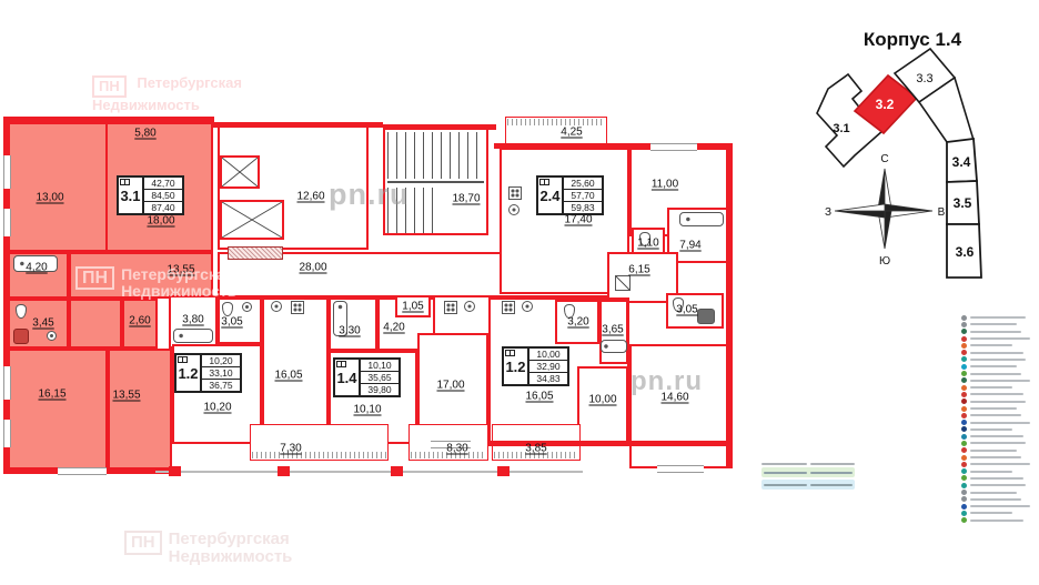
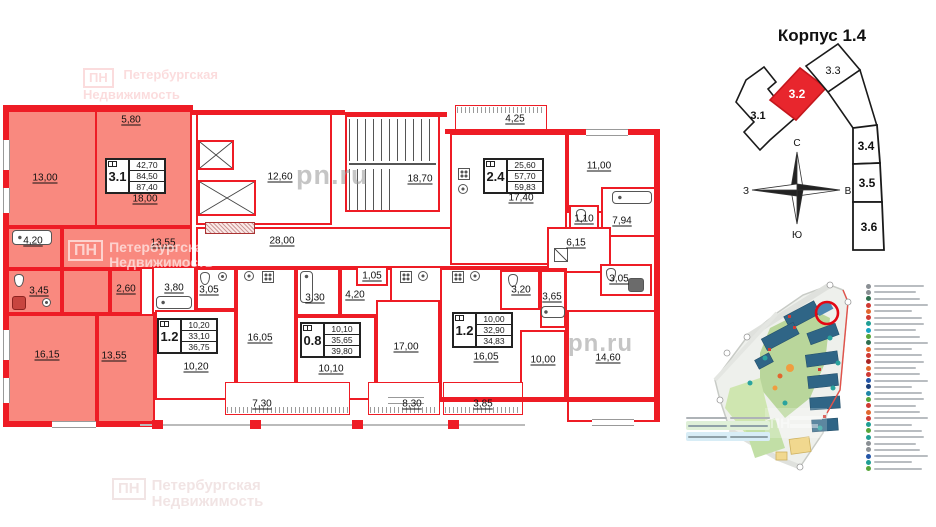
  3.1
  42,70
  84,50
  87,40
  2.4
  25,60
  57,70
  59,83
  1.2
  10,20
  33,10
  36,75
- 1.4
+ 0.8
  10,10
  35,65
  39,80
  1.2
  10,00
  32,90
  34,83
  5,80
  13,00
  18,00
  4,20
  13,55
  3,45
  2,60
  16,15
  13,55
  12,60
  18,70
  28,00
  4,25
  17,40
  11,00
  1,10
  7,94
  6,15
  3,05
  3,80
  3,05
  16,05
  10,20
  3,30
  4,20
  1,05
  10,10
  17,00
  3,20
  3,65
  16,05
  10,00
  14,60
  7,30
  8,30
  3,85
  ПН Петербургская
  Недвижимость
  ПН Петербургская
  Недвижимость
  ПН Петербургская
  Недвижимость
  pn.ru
  pn.ru
  Корпус 1.4
  3.1
  3.2
  3.3
  3.4
  3.5
  3.6
  С
  Ю
  З
  В
+ ПН
